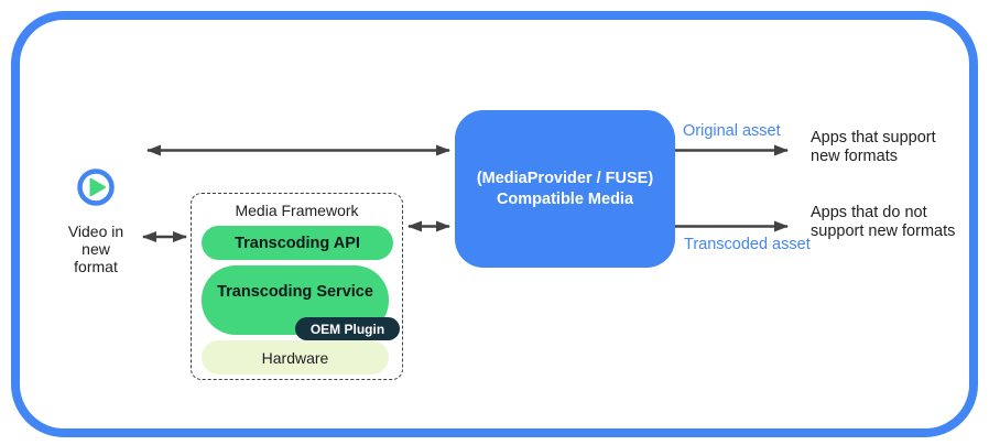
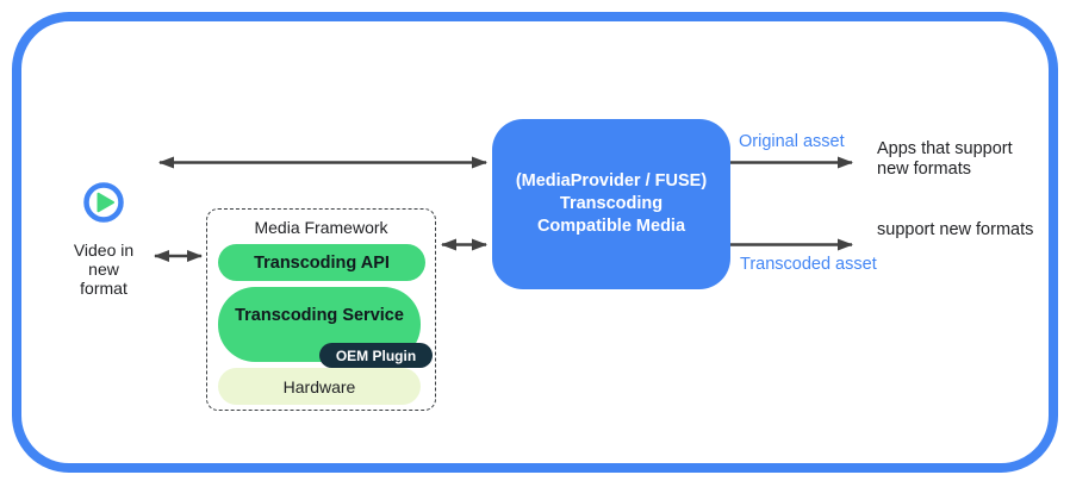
  Video in
  new
  format
  Media Framework
  Transcoding API
  Transcoding Service
  OEM Plugin
  Hardware
  (MediaProvider / FUSE)
+ Transcoding
  Compatible Media
  Original asset
  Transcoded asset
  Apps that support
  new formats
- Apps that do not
  support new formats
